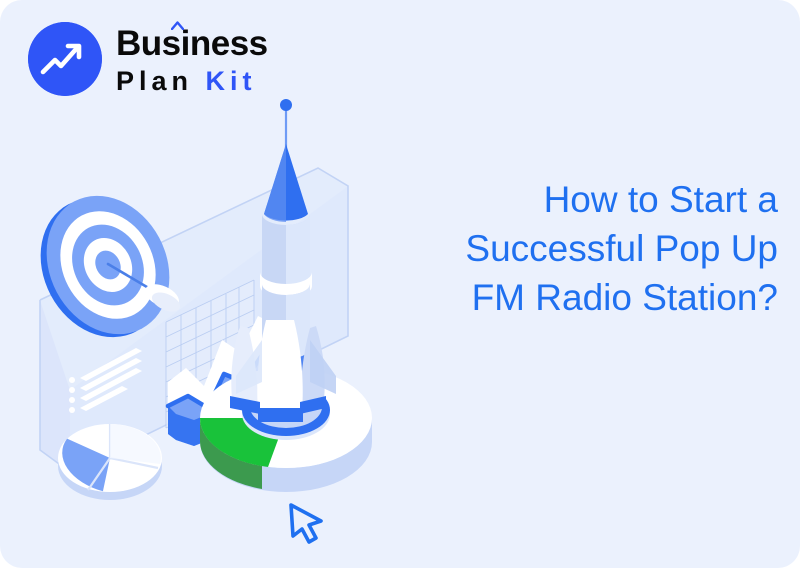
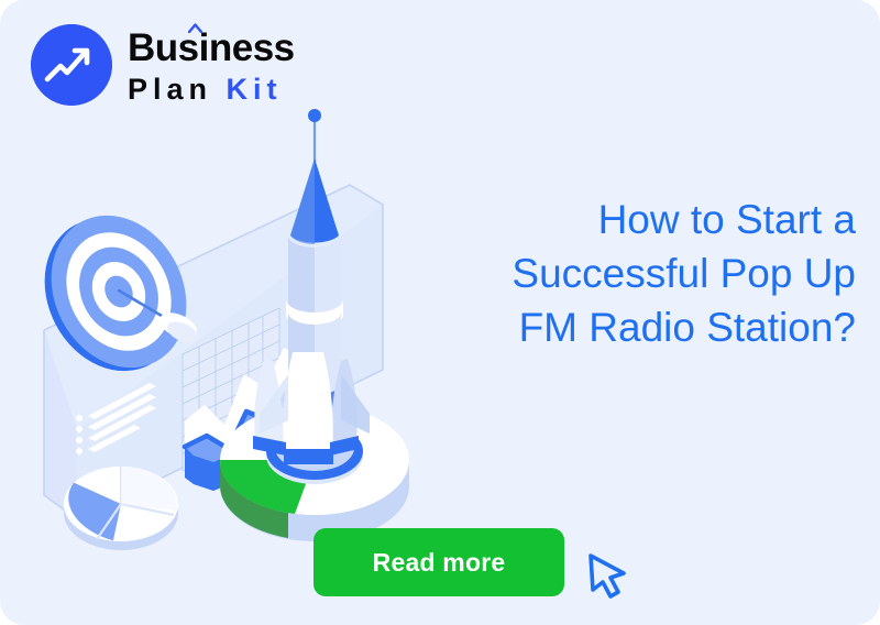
  Business
  Plan Kit
  How to Start a
  Successful Pop Up
  FM Radio Station?
+ Read more
